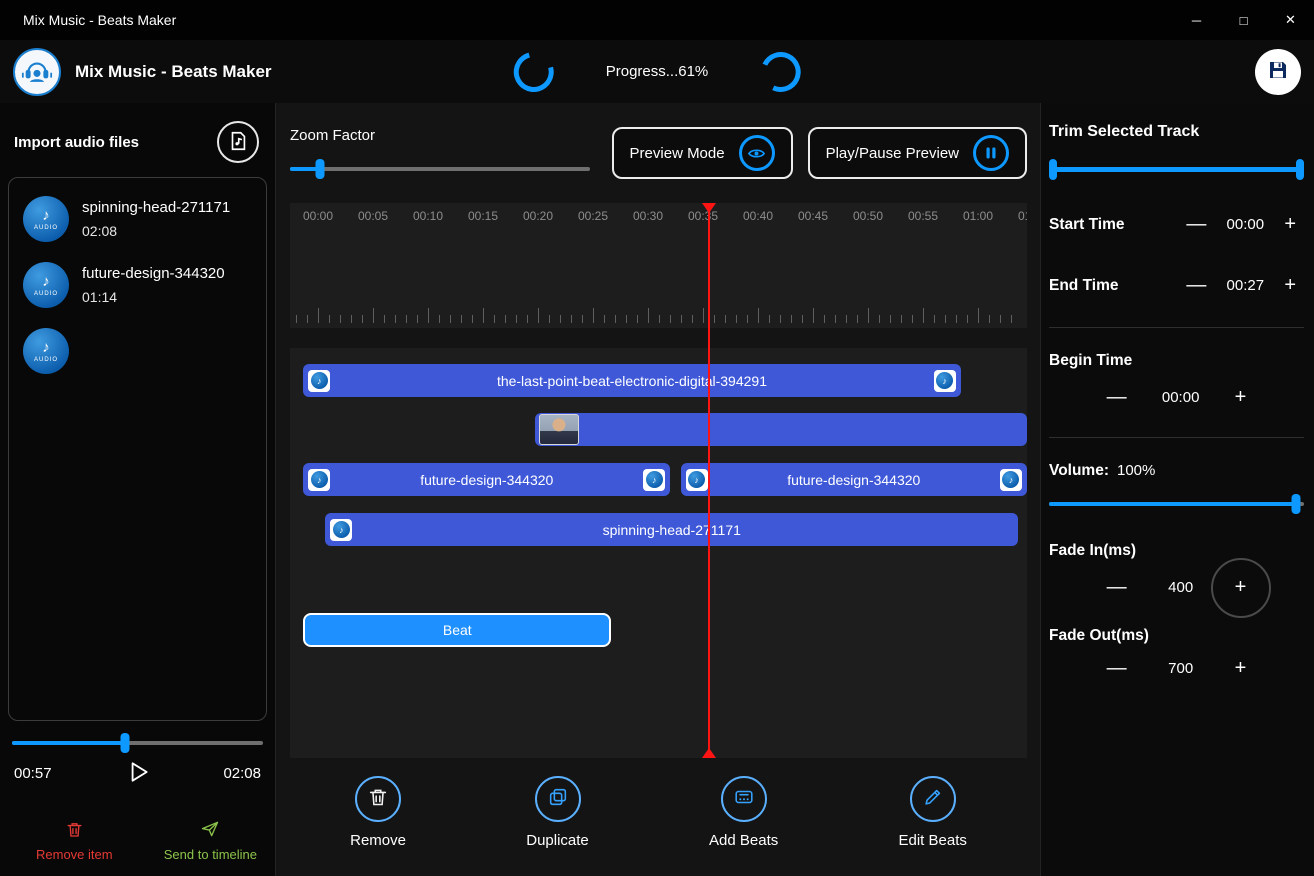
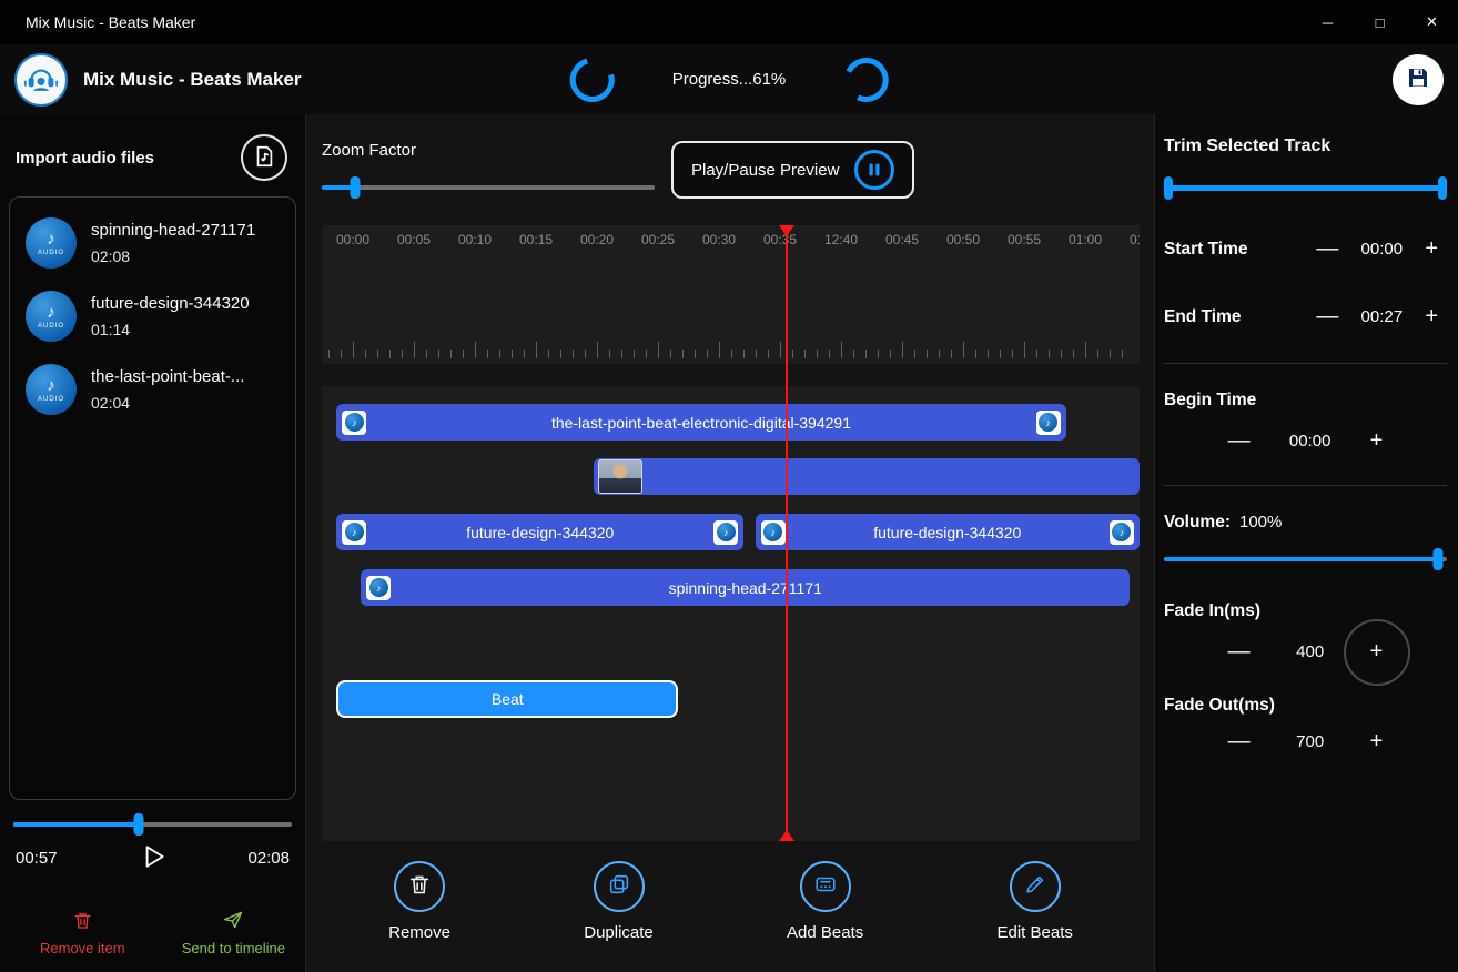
  Mix Music - Beats Maker
  ─
  □
  ✕
  Mix Music - Beats Maker
  Progress...61%
  Import audio files
  ♪
  spinning-head-271171
  02:08
  ♪
  future-design-344320
  01:14
  ♪
+ the-last-point-beat-...
+ 02:04
  00:57
  02:08
  Remove item
  Send to timeline
  Zoom Factor
- Preview Mode
  Play/Pause Preview
  00:00
  00:05
  00:10
  00:15
  00:20
  00:25
  00:30
- 00:40
+ 12:40
  00:45
  00:50
  00:55
  01:00
  ♪
  the-last-point-beat-electronic-digitl-394291
  ♪
  ♪
  future-design-344320
  ♪
  ♪
  future-design-344320
  ♪
  ♪
  spinning-head-271171
  Beat
  Remove
  Duplicate
  Add Beats
  Edit Beats
  Trim Selected Track
  Start Time
  —
  00:00
  +
  End Time
  —
  00:27
  +
  Begin Time
  —
  00:00
  +
  Volume:
  100%
  Fade In(ms)
  —
  400
  +
  Fade Out(ms)
  —
  700
  +
